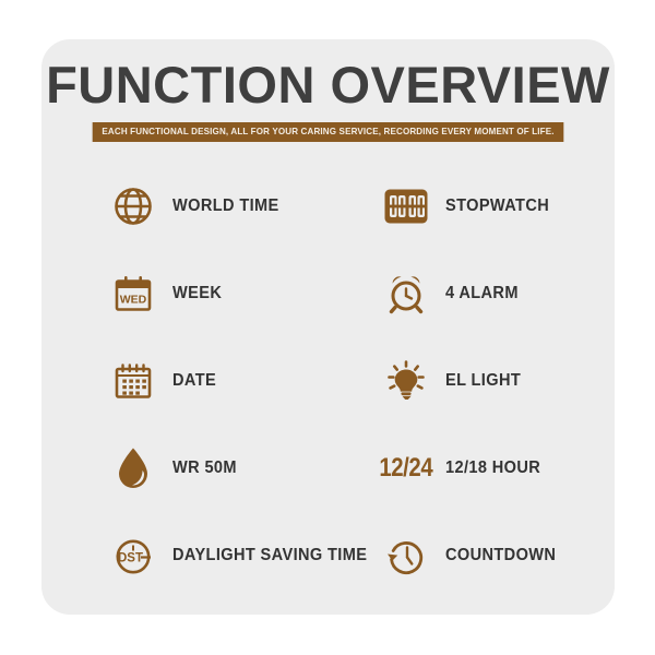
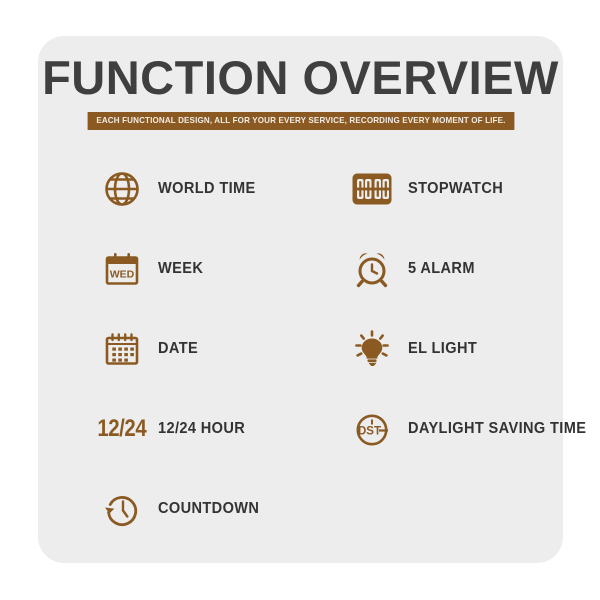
  FUNCTION OVERVIEW
- EACH FUNCTIONAL DESIGN, ALL FOR YOUR CARING SERVICE, RECORDING EVERY MOMENT OF LIFE.
+ EACH FUNCTIONAL DESIGN, ALL FOR YOUR EVERY SERVICE, RECORDING EVERY MOMENT OF LIFE.
  WORLD TIME
  STOPWATCH
  WED
  WEEK
- 4 ALARM
+ 5 ALARM
  DATE
  EL LIGHT
- WR 50M
  12/24
- 12/18 HOUR
+ 12/24 HOUR
  DST
  DAYLIGHT SAVING TIME
  COUNTDOWN
